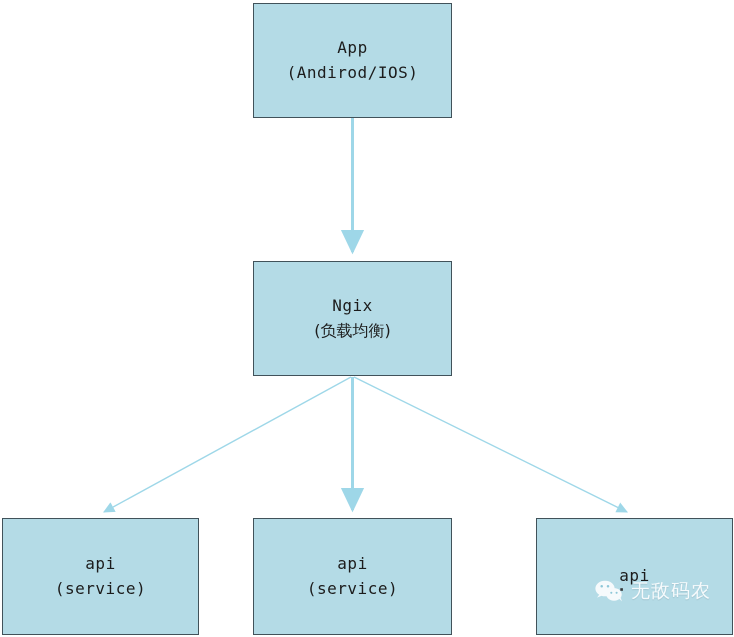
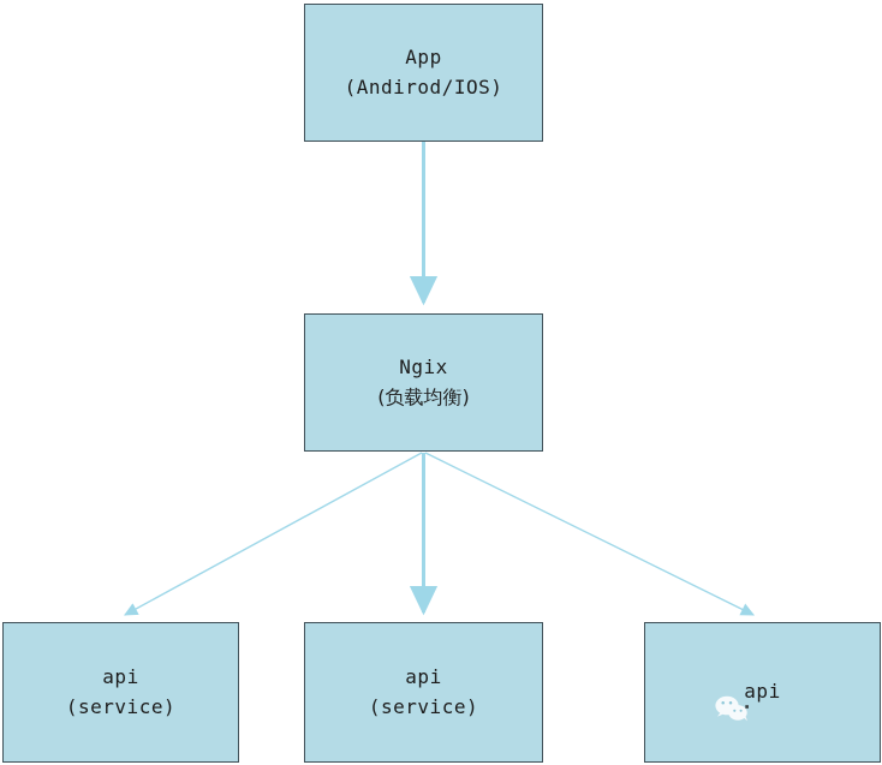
  App
  (Andirod/IOS)
  Ngix
  (负载均衡)
  api
  (service)
  api
  (service)
  api
- 无敌码农
